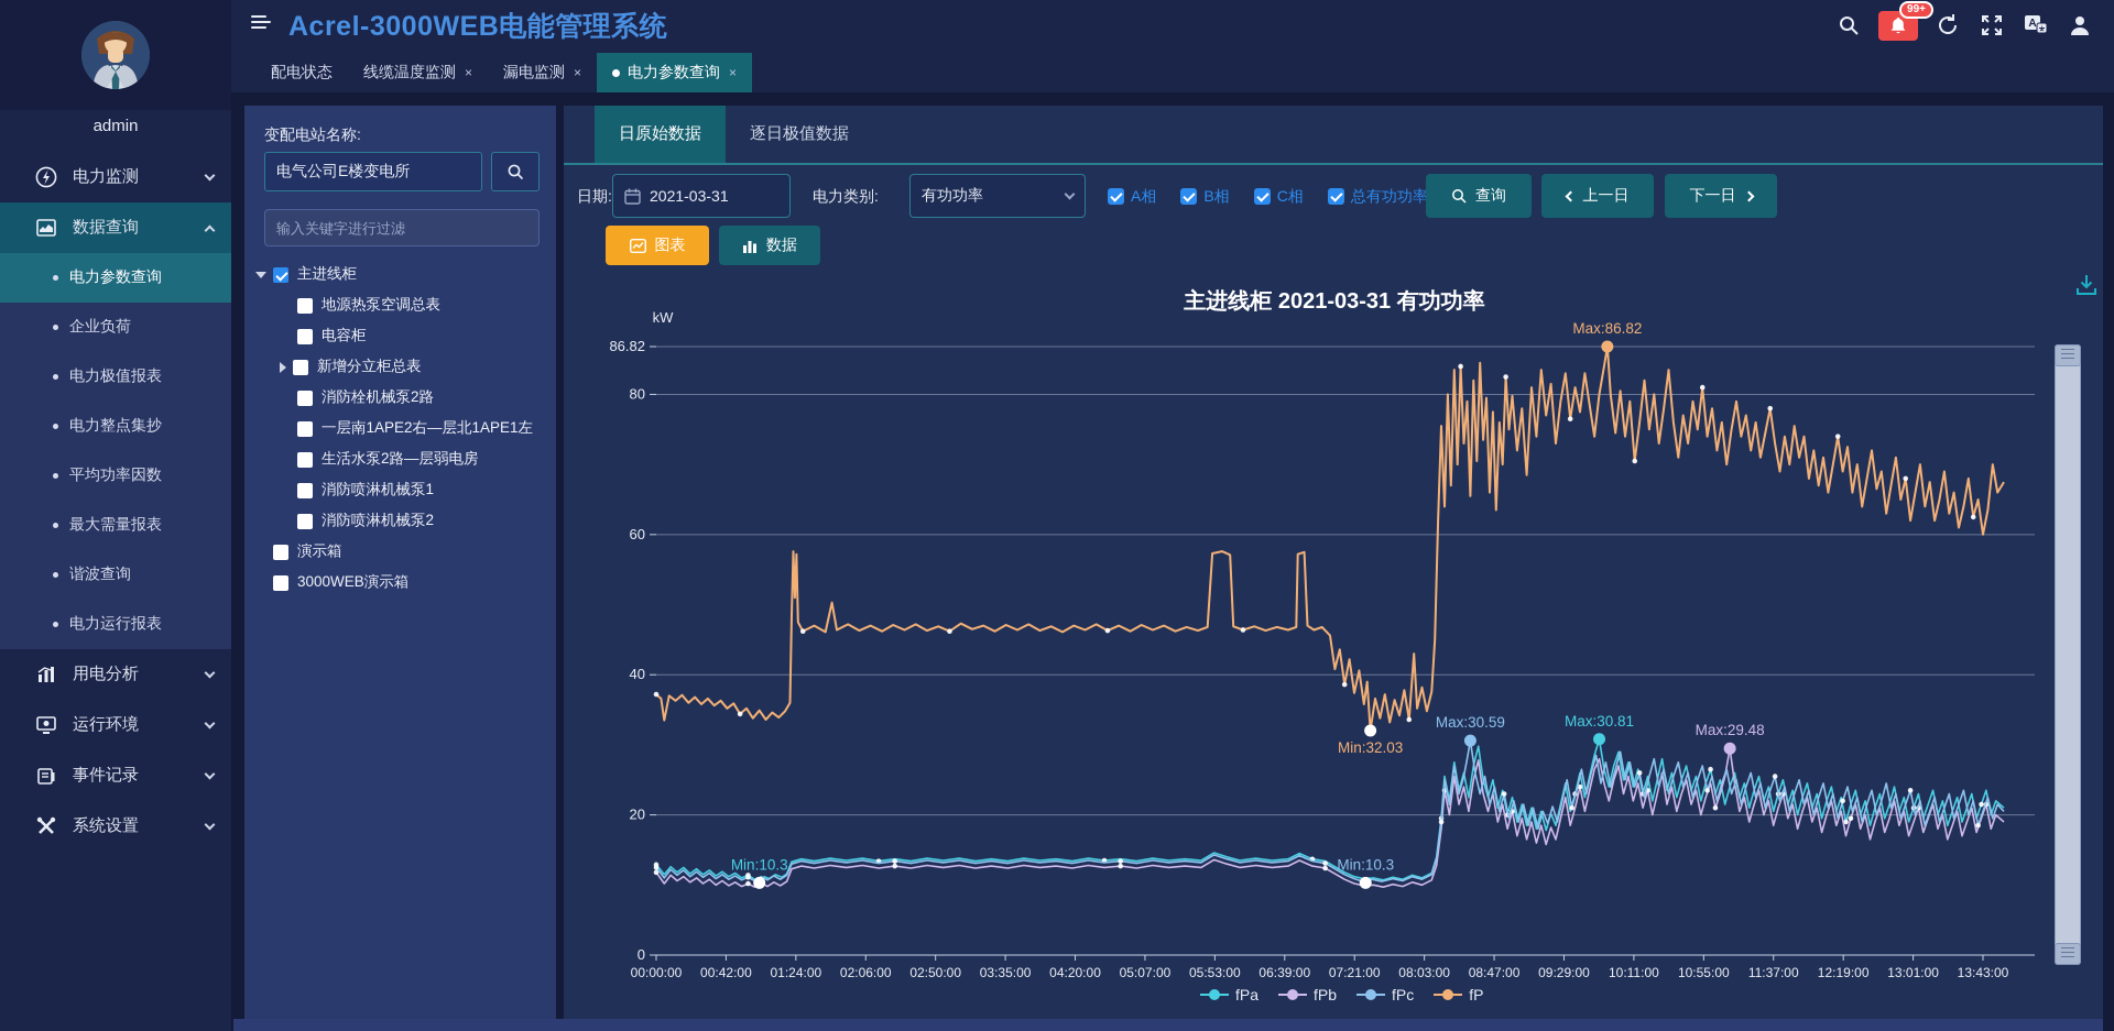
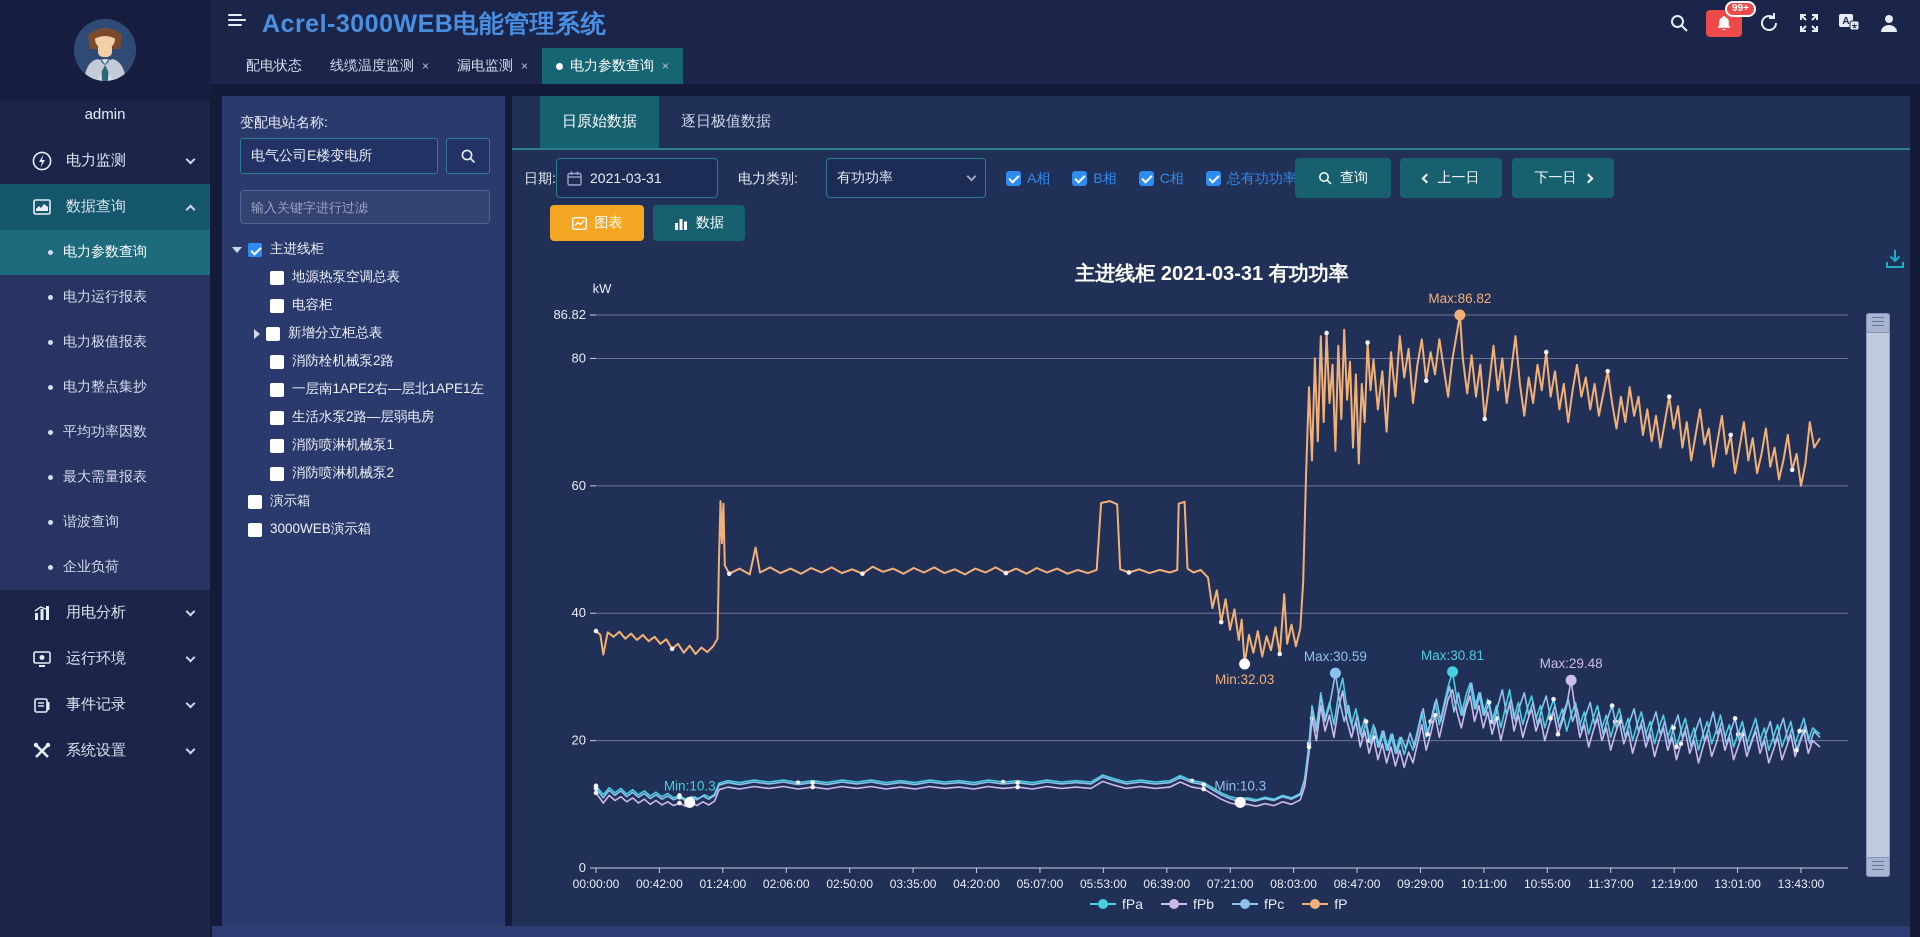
  admin
  电力监测
  数据查询
  电力参数查询
- 企业负荷
+ 电力运行报表
  电力极值报表
  电力整点集抄
  平均功率因数
  最大需量报表
  谐波查询
- 电力运行报表
+ 企业负荷
  用电分析
  运行环境
  事件记录
  系统设置
  Acrel-3000WEB电能管理系统
  99+
  A
  配电状态
  线缆温度监测
  ×
  漏电监测
  ×
  电力参数查询
  ×
  变配电站名称:
  电气公司E楼变电所
  输入关键字进行过滤
  主进线柜
  地源热泵空调总表
  电容柜
  新增分立柜总表
  消防栓机械泵2路
  一层南1APE2右—层北1APE1左
  生活水泵2路—层弱电房
  消防喷淋机械泵1
  消防喷淋机械泵2
  演示箱
  3000WEB演示箱
  日原始数据
  逐日极值数据
  日期:
  2021-03-31
  电力类别:
  有功功率
  A相
  B相
  C相
  总有功功率
  查询
  上一日
  下一日
  图表
  数据
  主进线柜 2021-03-31 有功功率
  0
  20
  40
  60
  80
  86.82
  kW
  00:00:00
  00:42:00
  01:24:00
  02:06:00
  02:50:00
  03:35:00
  04:20:00
  05:07:00
  05:53:00
  06:39:00
  07:21:00
  08:03:00
  08:47:00
  09:29:00
  10:11:00
  10:55:00
  11:37:00
  12:19:00
  13:01:00
  13:43:00
  Max:86.82
  Max:30.59
  Max:30.81
  Max:29.48
  Min:32.03
  Min:10.3
  Min:10.3
  fPa
  fPb
  fPc
  fP
